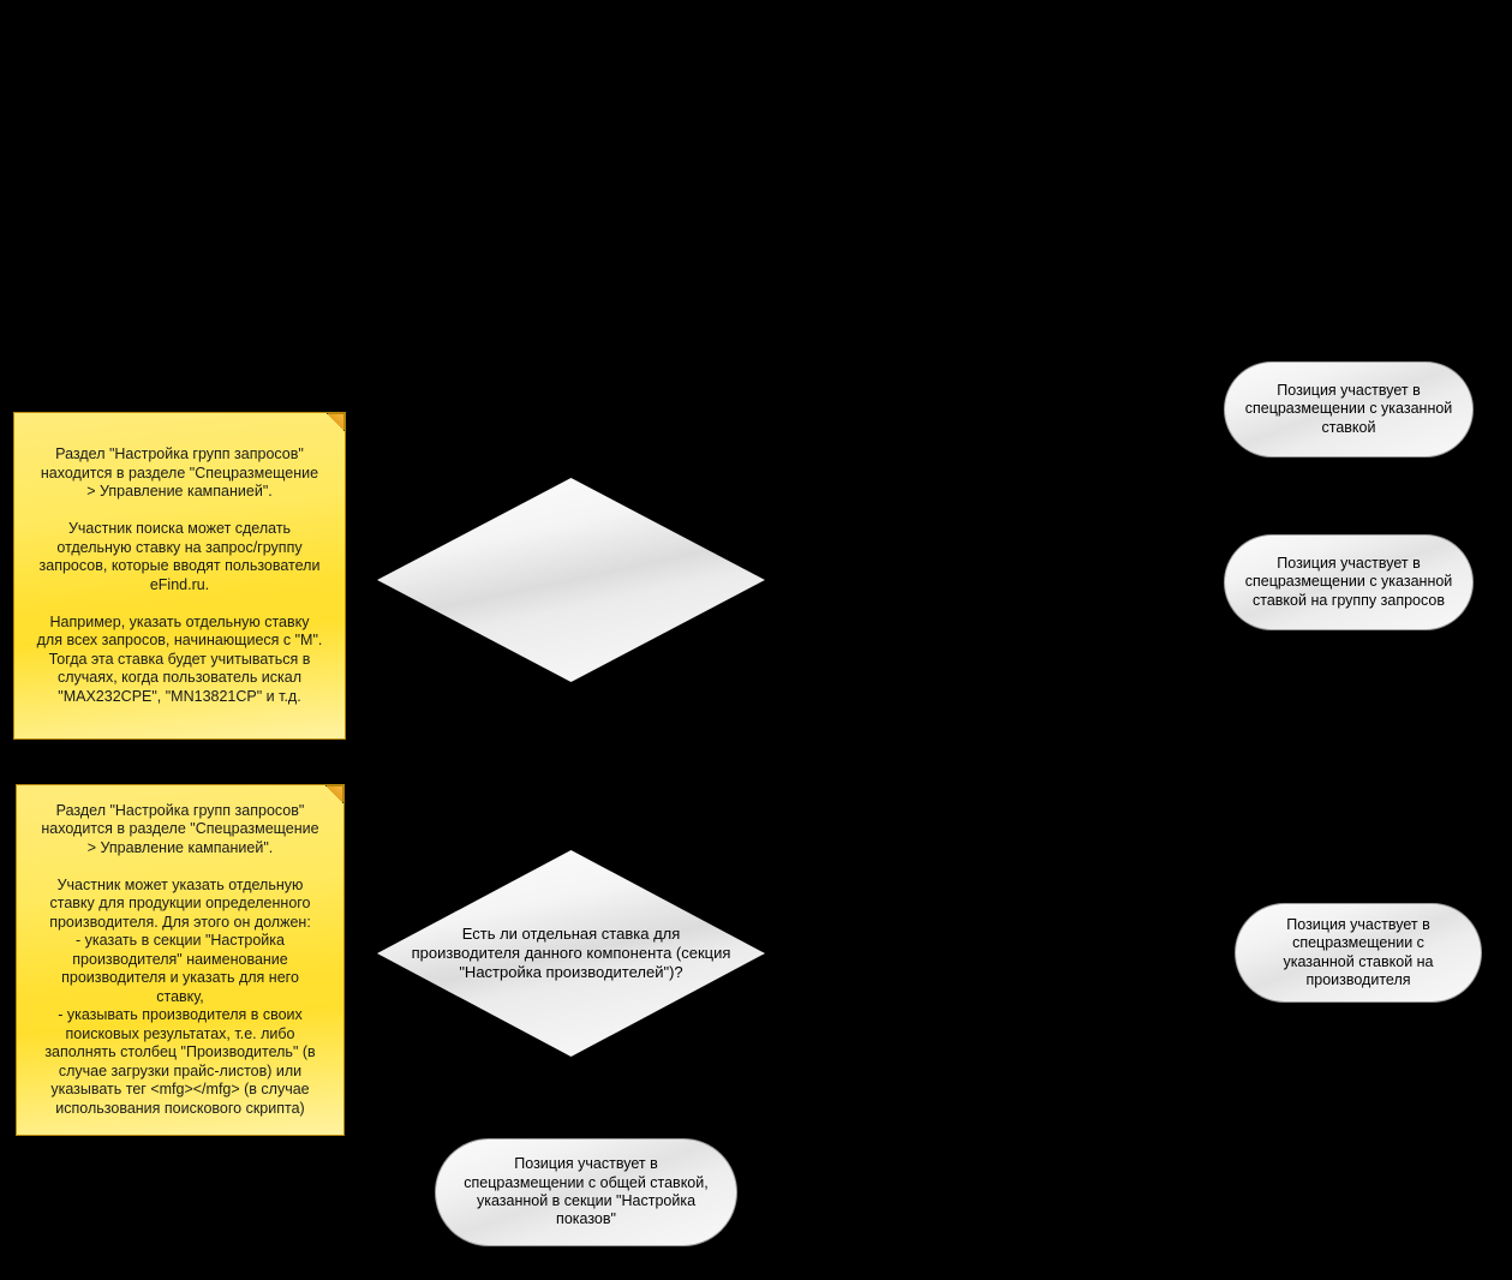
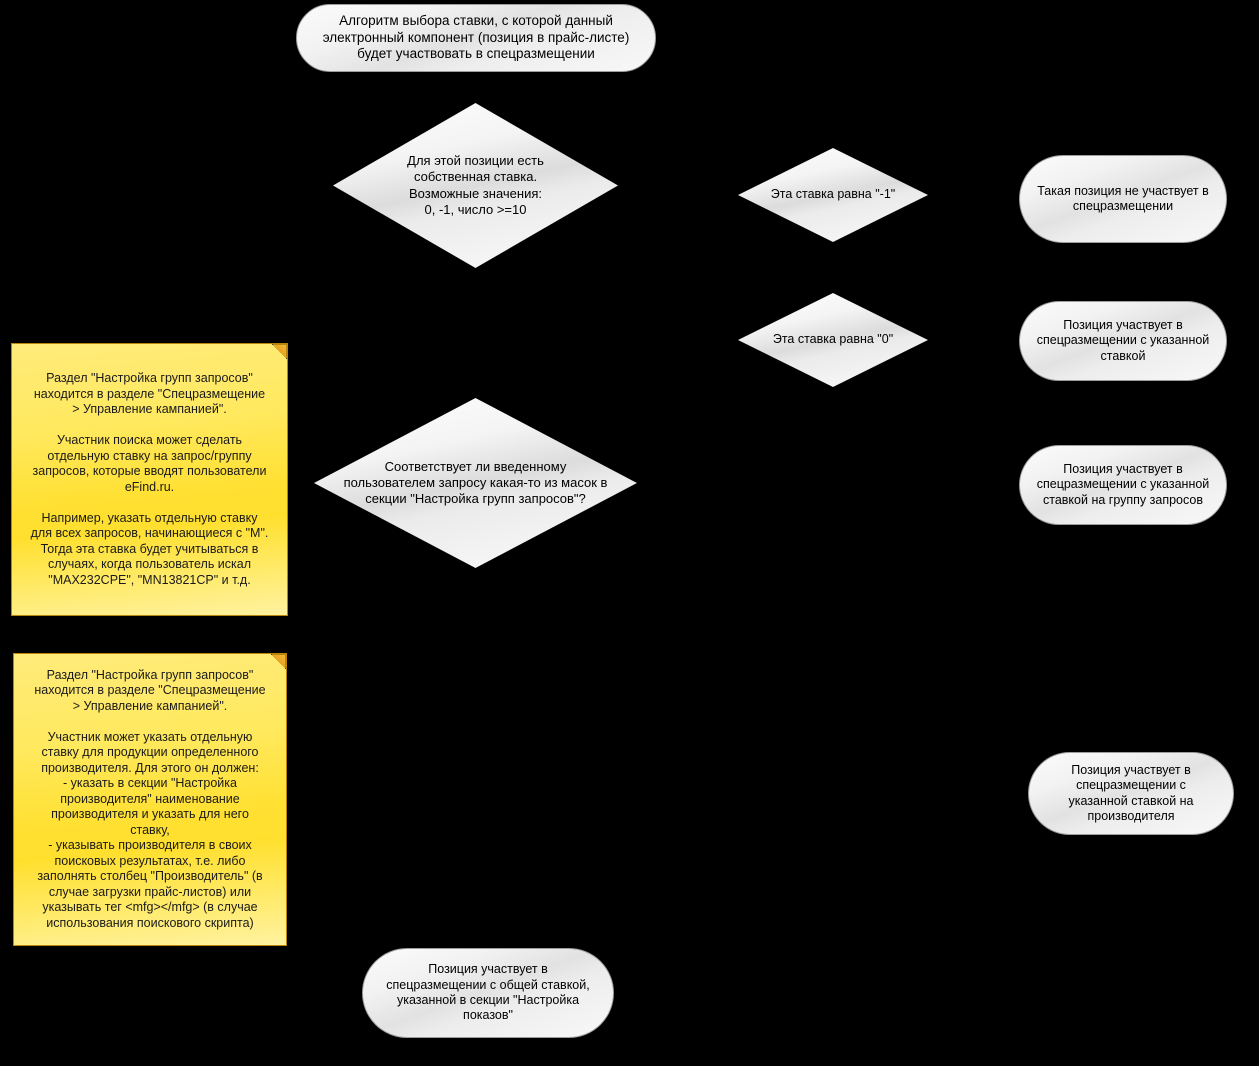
+ Алгоритм выбора ставки, с которой данный
+ электронный компонент (позиция в прайс-листе)
+ будет участвовать в спецразмещении
+ Для этой позиции есть
+ собственная ставка.
+ Возможные значения:
+ 0, -1, число >=10
+ Эта ставка равна "-1"
+ Такая позиция не участвует в
+ спецразмещении
+ Эта ставка равна "0"
  Позиция участвует в
  спецразмещении с указанной
  ставкой
  Раздел "Настройка групп запросов"
  находится в разделе "Спецразмещение
  > Управление кампанией".
  Участник поиска может сделать
  отдельную ставку на запрос/группу
  запросов, которые вводят пользователи
  eFind.ru.
  Например, указать отдельную ставку
  для всех запросов, начинающиеся с "M".
  Тогда эта ставка будет учитываться в
  случаях, когда пользователь искал
  "MAX232CPE", "MN13821CP" и т.д.
+ Соответствует ли введенному
+ пользователем запросу какая-то из масок в
+ секции "Настройка групп запросов"?
  Позиция участвует в
  спецразмещении с указанной
  ставкой на группу запросов
  Раздел "Настройка групп запросов"
  находится в разделе "Спецразмещение
  > Управление кампанией".
  Участник может указать отдельную
  ставку для продукции определенного
  производителя. Для этого он должен:
  - указать в секции "Настройка
  производителя" наименование
  производителя и указать для него
  ставку,
  - указывать производителя в своих
  поисковых результатах, т.е. либо
  заполнять столбец "Производитель" (в
  случае загрузки прайс-листов) или
  указывать тег <mfg></mfg> (в случае
  использования поискового скрипта)
- Есть ли отдельная ставка для
- производителя данного компонента (секция
- "Настройка производителей")?
  Позиция участвует в
  спецразмещении с
  указанной ставкой на
  производителя
  Позиция участвует в
  спецразмещении с общей ставкой,
  указанной в секции "Настройка
  показов"
